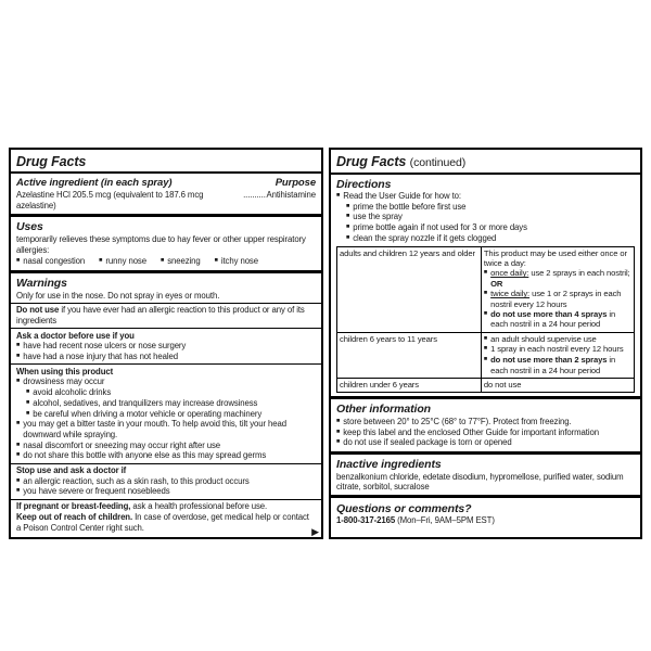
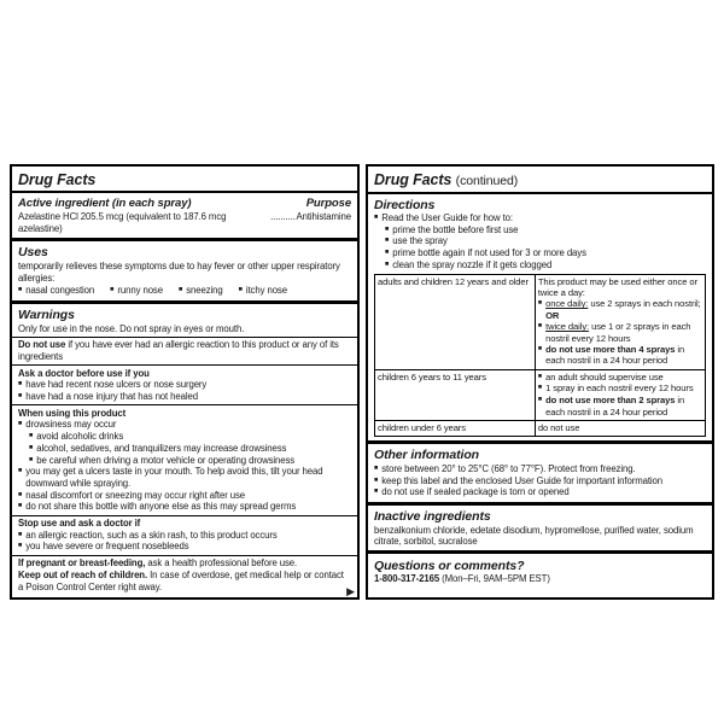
  Drug Facts
  Active ingredient (in each spray)
  Purpose
  Azelastine HCl 205.5 mcg (equivalent to 187.6 mcg azelastine)
  ..........
  Antihistamine
  Uses
  temporarily relieves these symptoms due to hay fever or other upper respiratory allergies:
  nasal congestion
  runny nose
  sneezing
  itchy nose
  Warnings
  Only for use in the nose. Do not spray in eyes or mouth.
  Do not use if you have ever had an allergic reaction to this product or any of its ingredients
  Ask a doctor before use if you
  have had recent nose ulcers or nose surgery
  have had a nose injury that has not healed
  When using this product
  drowsiness may occur
  avoid alcoholic drinks
  alcohol, sedatives, and tranquilizers may increase drowsiness
- be careful when driving a motor vehicle or operating machinery
+ be careful when driving a motor vehicle or operating drowsiness
- you may get a bitter taste in your mouth. To help avoid this, tilt your head downward while spraying.
+ you may get a ulcers taste in your mouth. To help avoid this, tilt your head downward while spraying.
  nasal discomfort or sneezing may occur right after use
  do not share this bottle with anyone else as this may spread germs
  Stop use and ask a doctor if
  an allergic reaction, such as a skin rash, to this product occurs
  you have severe or frequent nosebleeds
  If pregnant or breast-feeding, ask a health professional before use.
- Keep out of reach of children. In case of overdose, get medical help or contact a Poison Control Center right such.
+ Keep out of reach of children. In case of overdose, get medical help or contact a Poison Control Center right away.
  ▶
  Drug Facts (continued)
  Directions
  Read the User Guide for how to:
  prime the bottle before first use
  use the spray
  prime bottle again if not used for 3 or more days
  clean the spray nozzle if it gets clogged
  adults and children 12 years and older	This product may be used either once or twice a day:once daily: use 2 sprays in each nostril; ORtwice daily: use 1 or 2 sprays in each nostril every 12 hoursdo not use more than 4 sprays in each nostril in a 24 hour period
  children 6 years to 11 years	an adult should supervise use1 spray in each nostril every 12 hoursdo not use more than 2 sprays in each nostril in a 24 hour period
  children under 6 years	do not use
  Other information
  store between 20° to 25°C (68° to 77°F). Protect from freezing.
- keep this label and the enclosed Other Guide for important information
+ keep this label and the enclosed User Guide for important information
  do not use if sealed package is torn or opened
  Inactive ingredients
  benzalkonium chloride, edetate disodium, hypromellose, purified water, sodium citrate, sorbitol, sucralose
  Questions or comments?
  1-800-317-2165 (Mon–Fri, 9AM–5PM EST)
